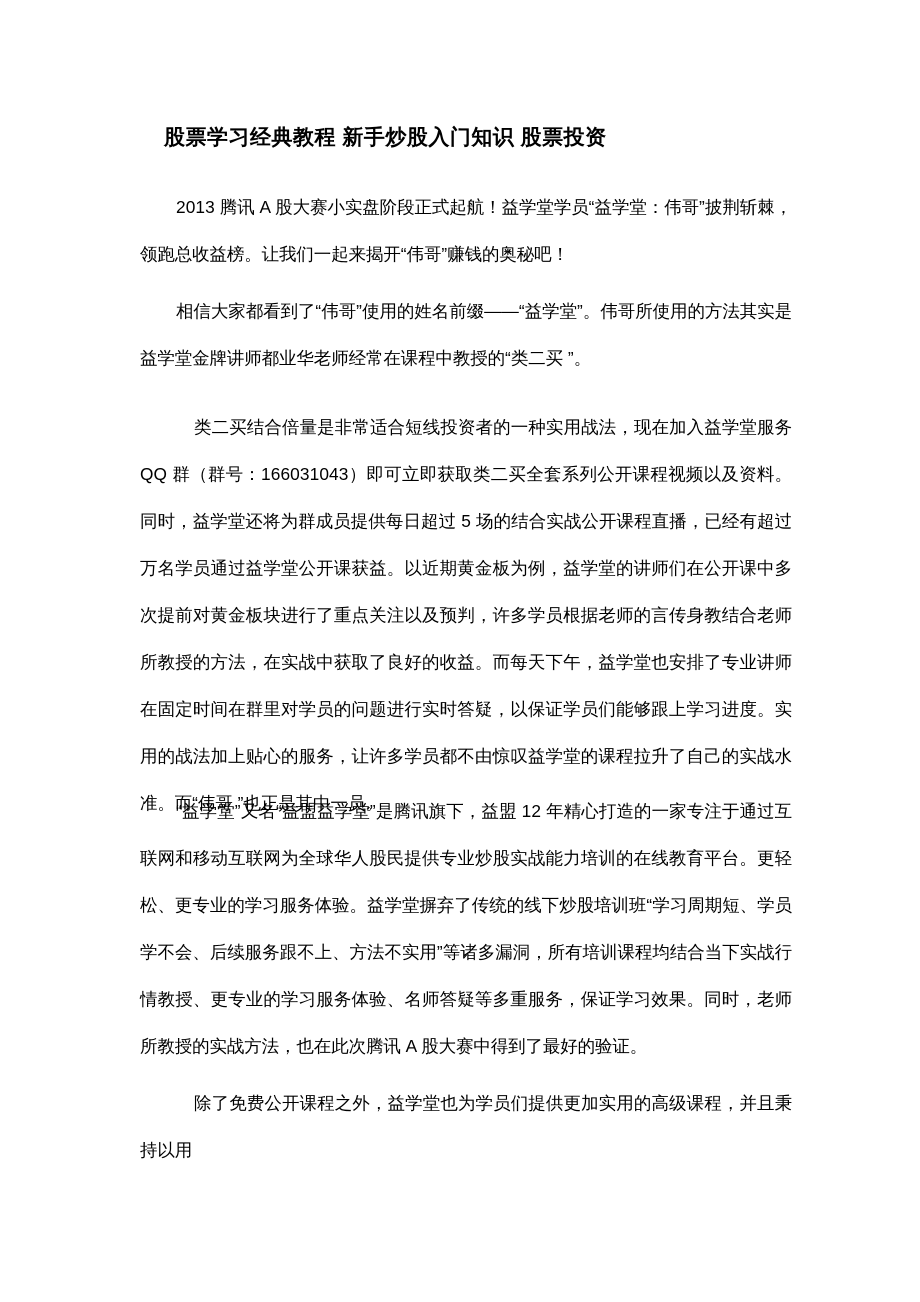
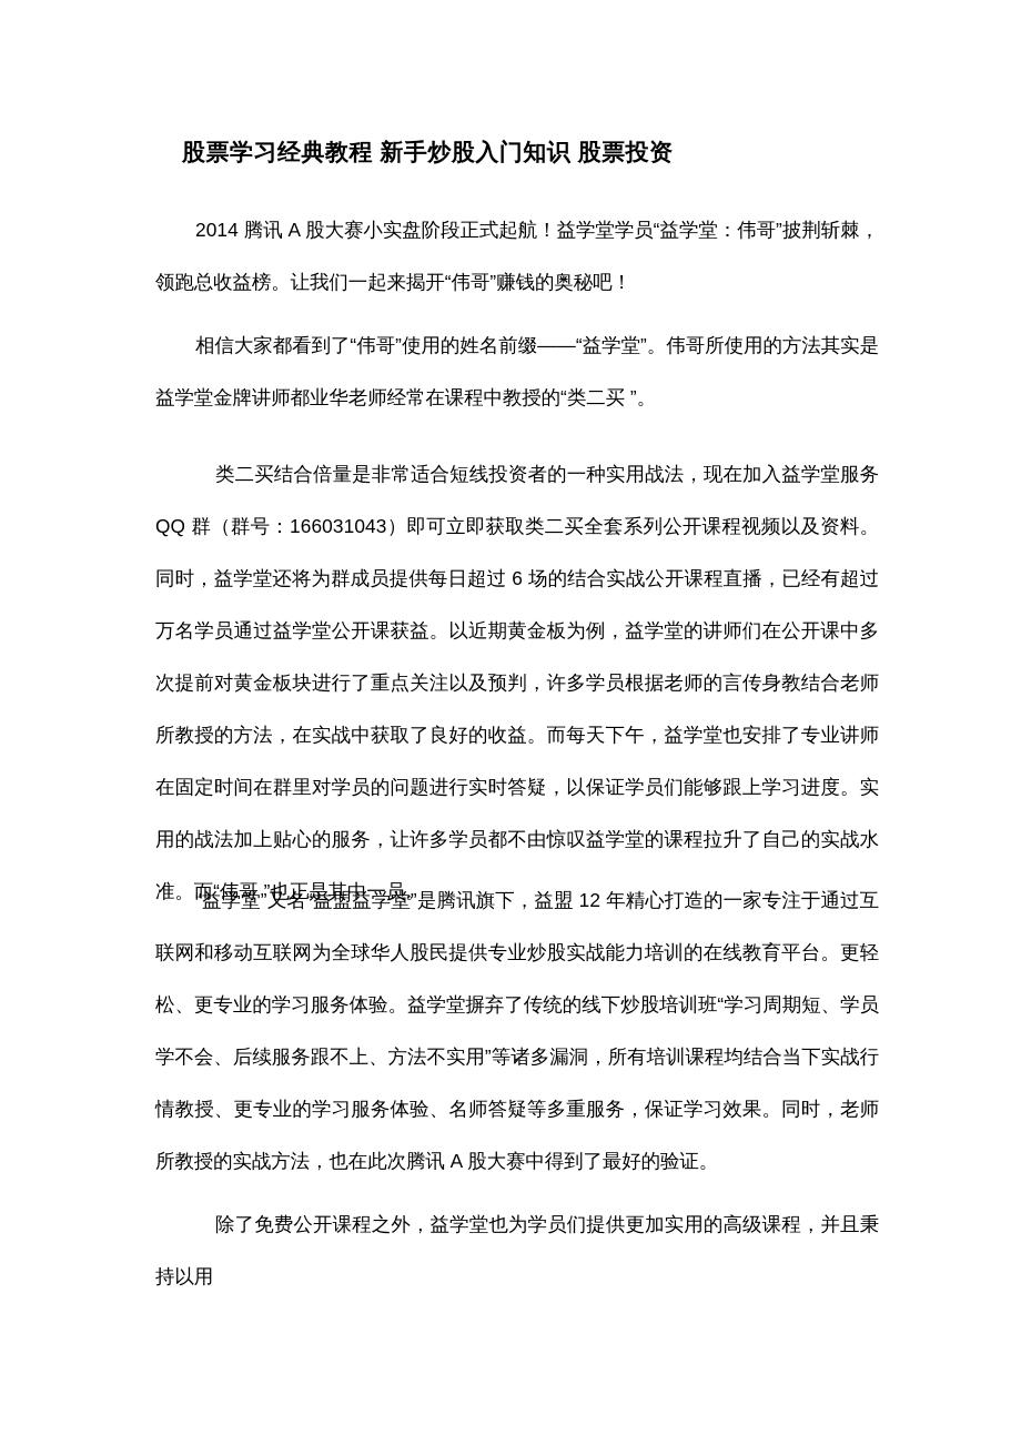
  股票学习经典教程 新手炒股入门知识 股票投资
- 2013 腾讯 A 股大赛小实盘阶段正式起航！益学堂学员“益学堂：伟哥”披荆斩棘，领跑总收益榜。让我们一起来揭开“伟哥”赚钱的奥秘吧！
+ 2014 腾讯 A 股大赛小实盘阶段正式起航！益学堂学员“益学堂：伟哥”披荆斩棘，领跑总收益榜。让我们一起来揭开“伟哥”赚钱的奥秘吧！
  相信大家都看到了“伟哥”使用的姓名前缀——“益学堂”。伟哥所使用的方法其实是益学堂金牌讲师都业华老师经常在课程中教授的“类二买 ”。
- 类二买结合倍量是非常适合短线投资者的一种实用战法，现在加入益学堂服务 QQ 群（群号：166031043）即可立即获取类二买全套系列公开课程视频以及资料。同时，益学堂还将为群成员提供每日超过 5 场的结合实战公开课程直播，已经有超过万名学员通过益学堂公开课获益。以近期黄金板为例，益学堂的讲师们在公开课中多次提前对黄金板块进行了重点关注以及预判，许多学员根据老师的言传身教结合老师所教授的方法，在实战中获取了良好的收益。而每天下午，益学堂也安排了专业讲师在固定时间在群里对学员的问题进行实时答疑，以保证学员们能够跟上学习进度。实用的战法加上贴心的服务，让许多学员都不由惊叹益学堂的课程拉升了自己的实战水准。而“伟哥 ”也正是其中一员。
+ 类二买结合倍量是非常适合短线投资者的一种实用战法，现在加入益学堂服务 QQ 群（群号：166031043）即可立即获取类二买全套系列公开课程视频以及资料。同时，益学堂还将为群成员提供每日超过 6 场的结合实战公开课程直播，已经有超过万名学员通过益学堂公开课获益。以近期黄金板为例，益学堂的讲师们在公开课中多次提前对黄金板块进行了重点关注以及预判，许多学员根据老师的言传身教结合老师所教授的方法，在实战中获取了良好的收益。而每天下午，益学堂也安排了专业讲师在固定时间在群里对学员的问题进行实时答疑，以保证学员们能够跟上学习进度。实用的战法加上贴心的服务，让许多学员都不由惊叹益学堂的课程拉升了自己的实战水准。而“伟哥 ”也正是其中一员。
  “益学堂”又名“益盟益学堂”是腾讯旗下，益盟 12 年精心打造的一家专注于通过互联网和移动互联网为全球华人股民提供专业炒股实战能力培训的在线教育平台。更轻松、更专业的学习服务体验。益学堂摒弃了传统的线下炒股培训班“学习周期短、学员学不会、后续服务跟不上、方法不实用”等诸多漏洞，所有培训课程均结合当下实战行情教授、更专业的学习服务体验、名师答疑等多重服务，保证学习效果。同时，老师所教授的实战方法，也在此次腾讯 A 股大赛中得到了最好的验证。
  除了免费公开课程之外，益学堂也为学员们提供更加实用的高级课程，并且秉持以用
